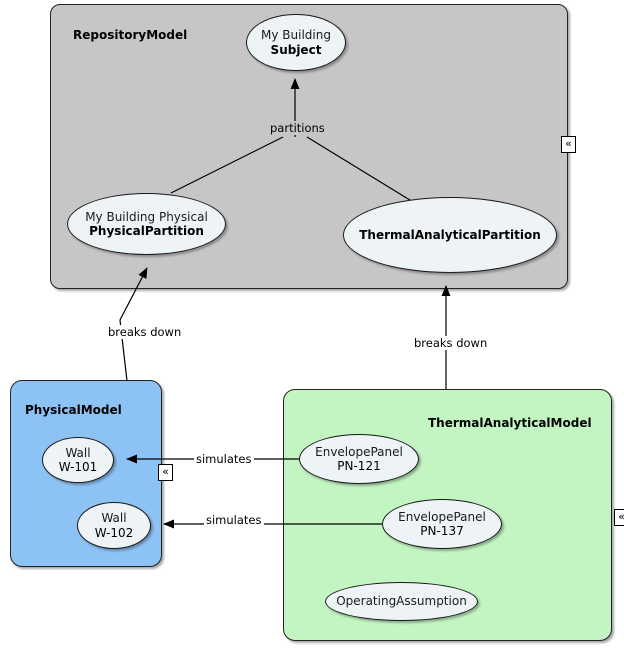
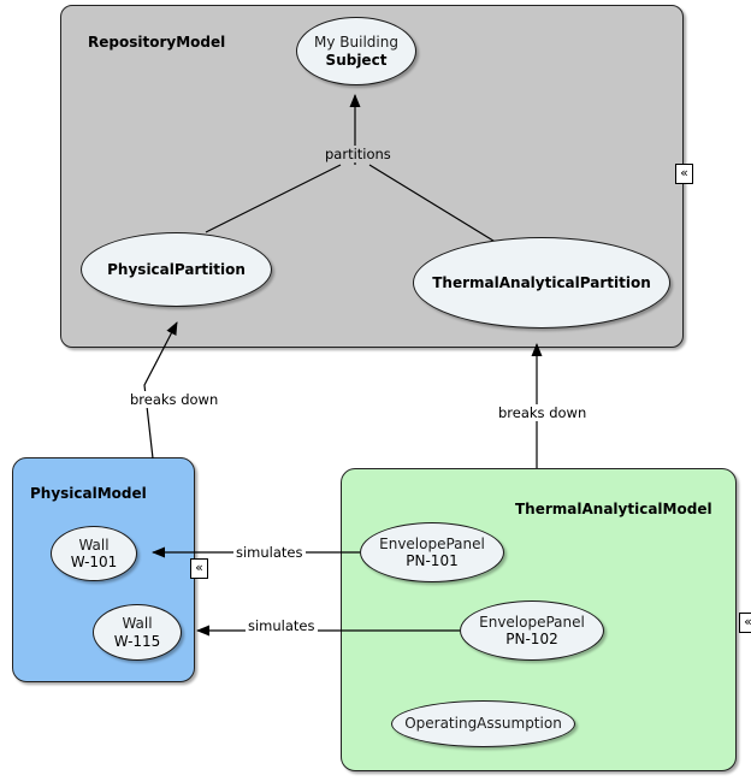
  RepositoryModel
  PhysicalModel
  ThermalAnalyticalModel
  My Building
  Subject
- My Building Physical
  PhysicalPartition
  ThermalAnalyticalPartition
  Wall
  W-101
  Wall
- W-102
+ W-115
  EnvelopePanel
- PN-121
+ PN-101
  EnvelopePanel
- PN-137
+ PN-102
  OperatingAssumption
  partitions
  breaks down
  breaks down
  simulates
  simulates
  «
  «
  «
